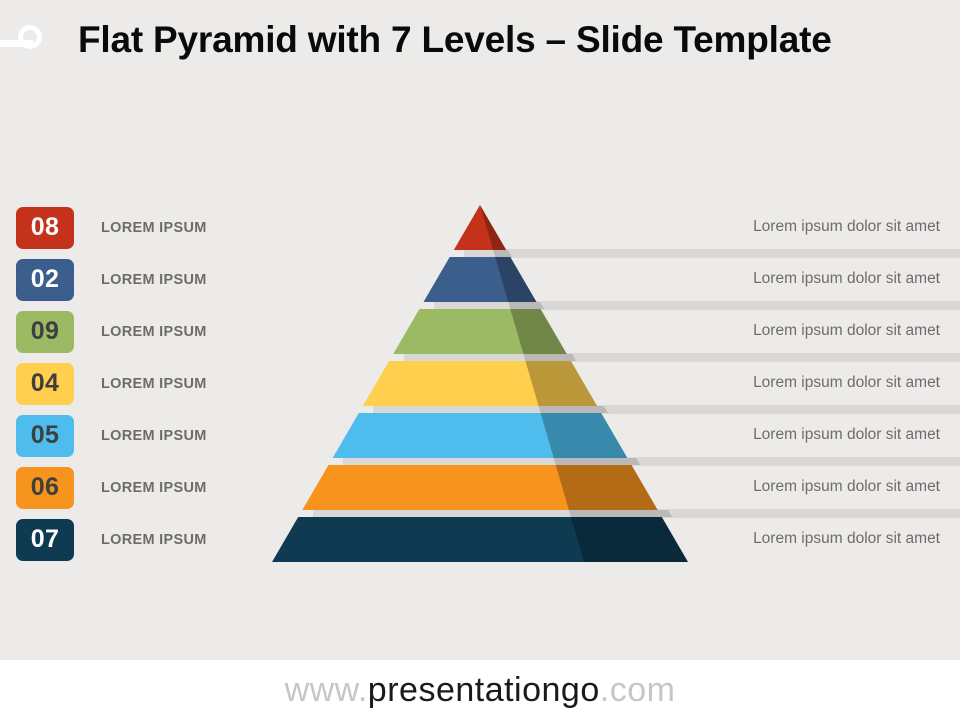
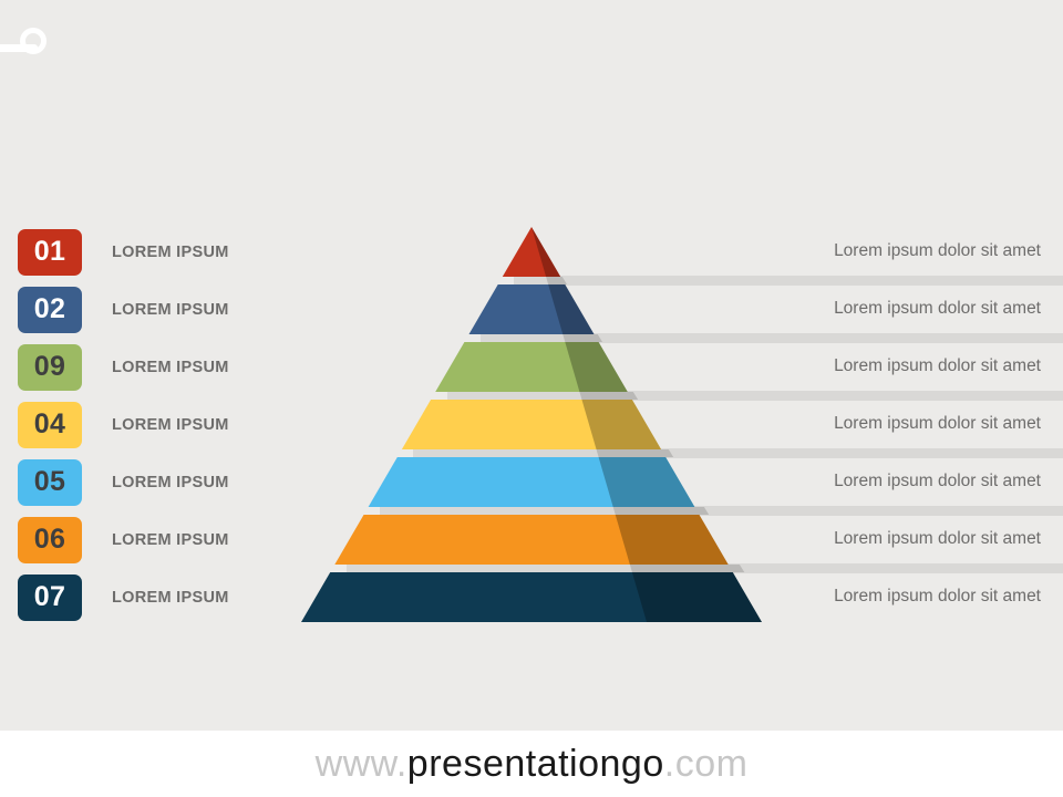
- Flat Pyramid with 7 Levels – Slide Template
- 08
+ 01
  LOREM IPSUM
  02
  LOREM IPSUM
  09
  LOREM IPSUM
  04
  LOREM IPSUM
  05
  LOREM IPSUM
  06
  LOREM IPSUM
  07
  LOREM IPSUM
  Lorem ipsum dolor sit amet
  Lorem ipsum dolor sit amet
  Lorem ipsum dolor sit amet
  Lorem ipsum dolor sit amet
  Lorem ipsum dolor sit amet
  Lorem ipsum dolor sit amet
  Lorem ipsum dolor sit amet
  www.presentationgo.com
